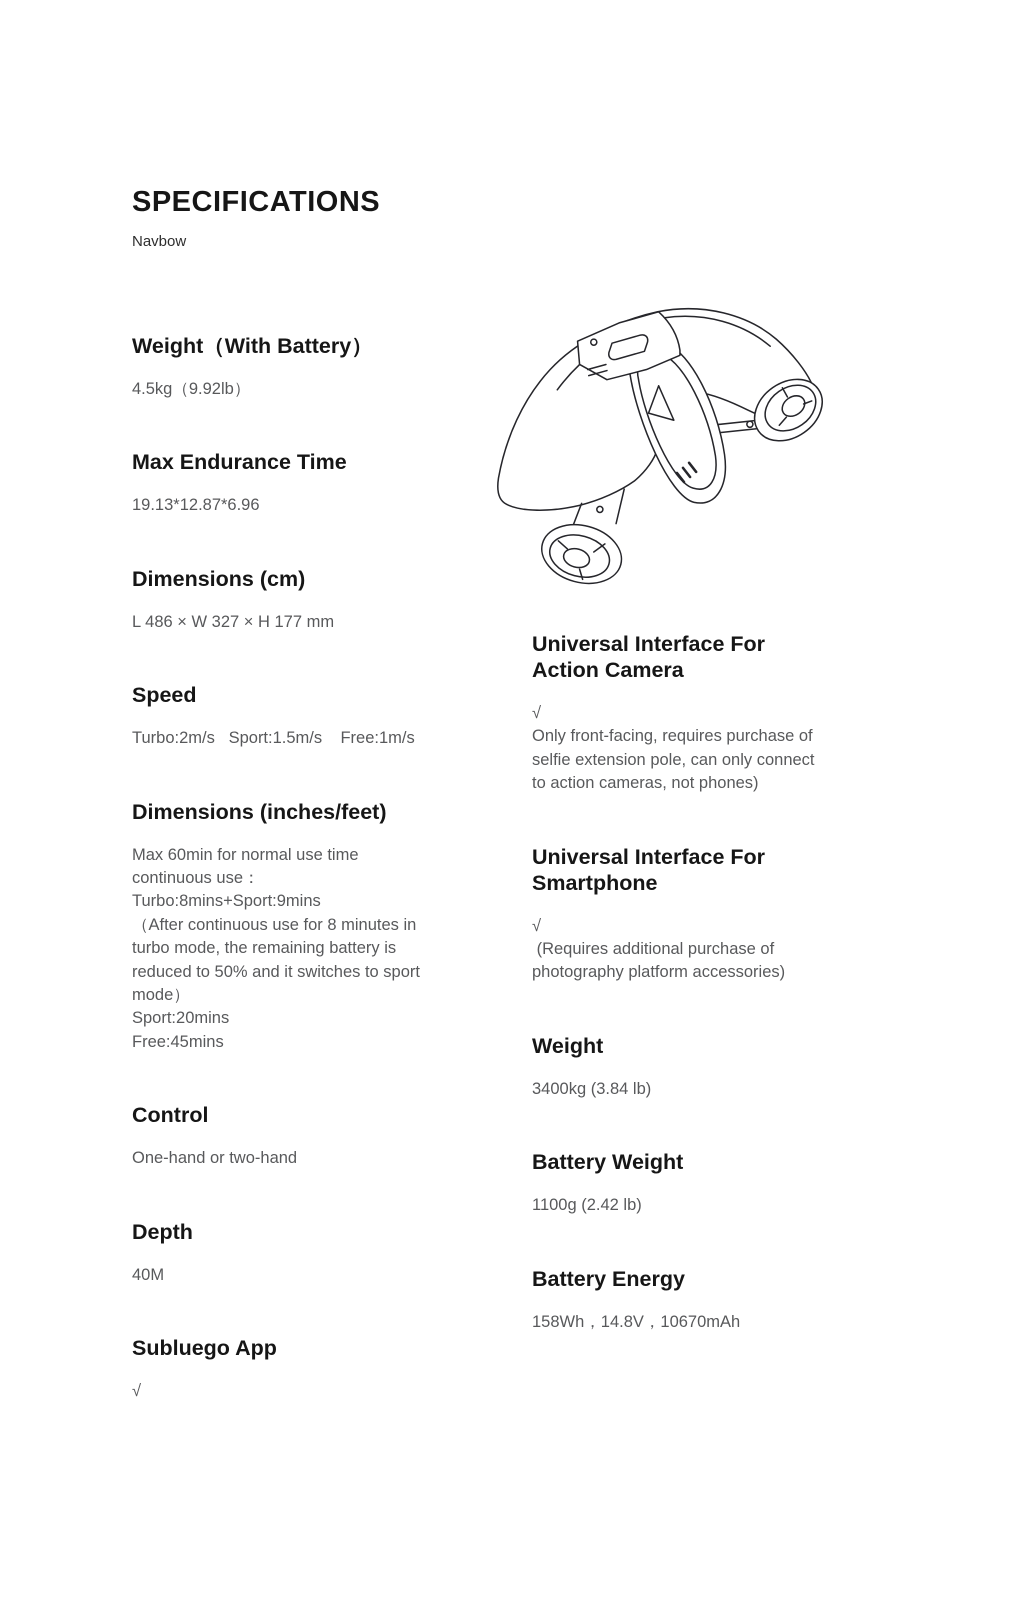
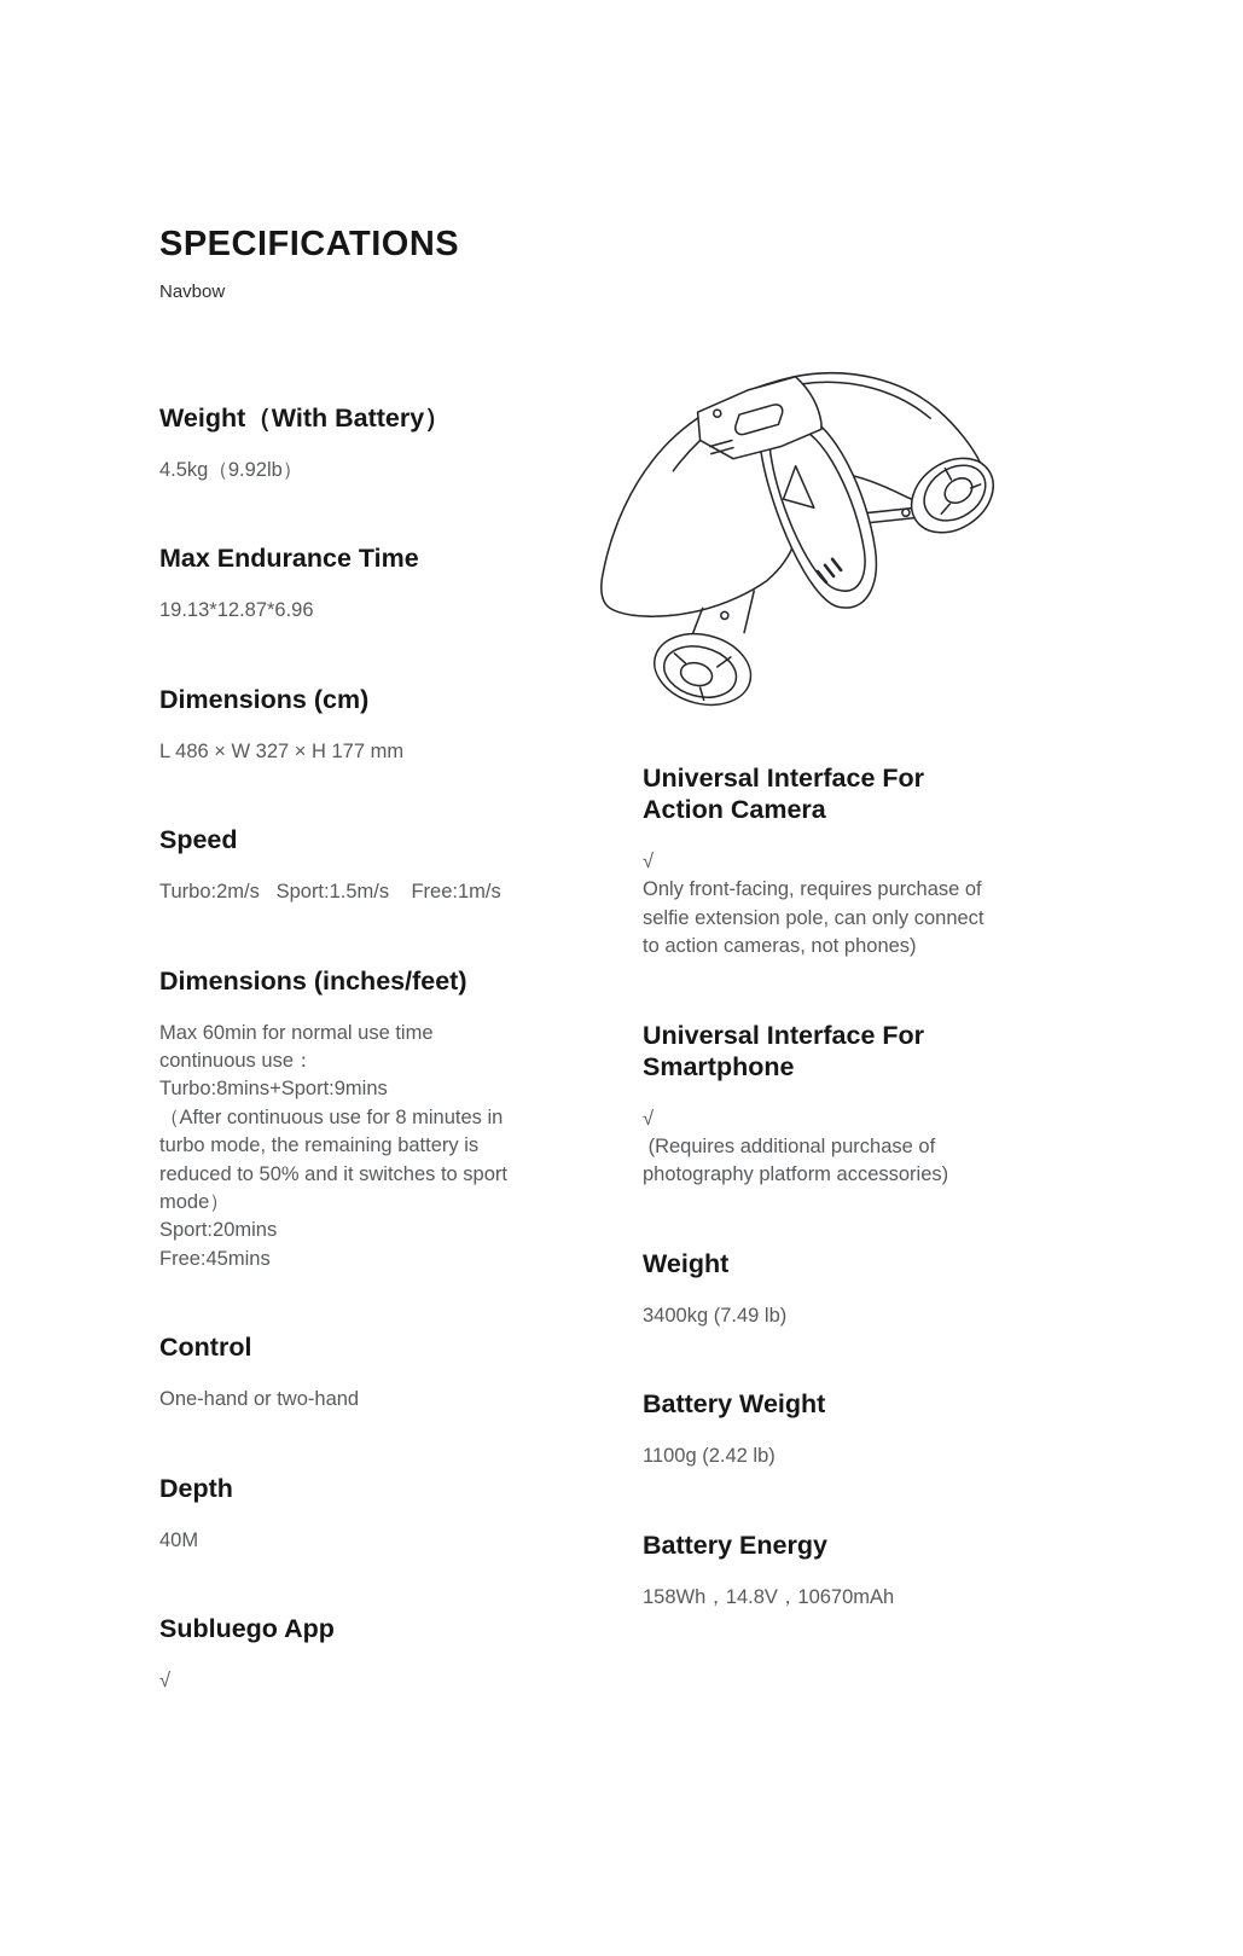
  SPECIFICATIONS
  Navbow
  Weight（With Battery）
  4.5kg（9.92lb）
  Max Endurance Time
  19.13*12.87*6.96
  Dimensions (cm)
  L 486 × W 327 × H 177 mm
  Speed
  Turbo:2m/s Sport:1.5m/s Free:1m/s
  Dimensions (inches/feet)
  Max 60min for normal use time
  continuous use：
  Turbo:8mins+Sport:9mins
  （After continuous use for 8 minutes in
  turbo mode, the remaining battery is
  reduced to 50% and it switches to sport
  mode）
  Sport:20mins
  Free:45mins
  Control
  One-hand or two-hand
  Depth
  40M
  Subluego App
  √
  Universal Interface For
  Action Camera
  √
  Only front-facing, requires purchase of
  selfie extension pole, can only connect
  to action cameras, not phones)
  Universal Interface For
  Smartphone
  √
  (Requires additional purchase of
  photography platform accessories)
  Weight
- 3400kg (3.84 lb)
+ 3400kg (7.49 lb)
  Battery Weight
  1100g (2.42 lb)
  Battery Energy
  158Wh，14.8V，10670mAh
